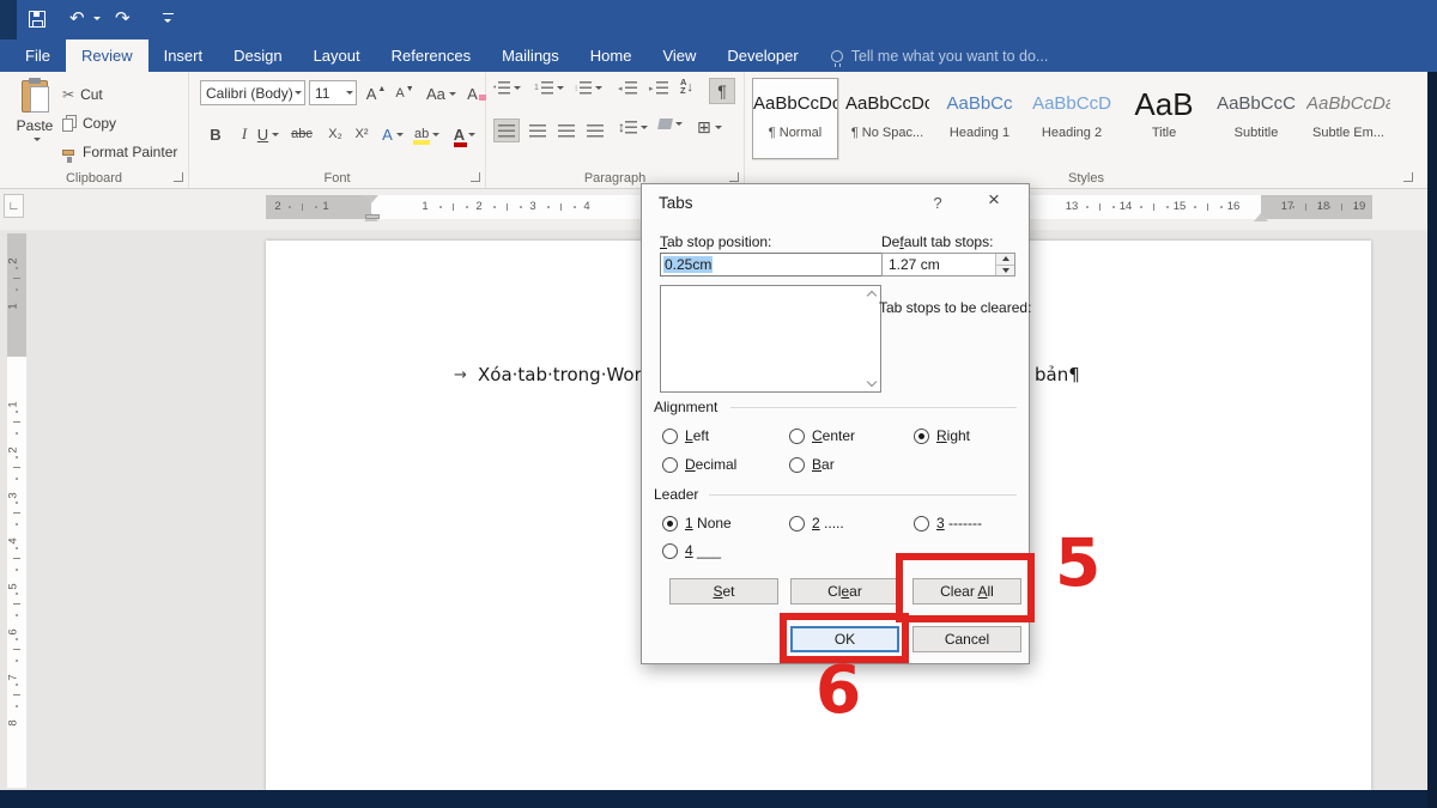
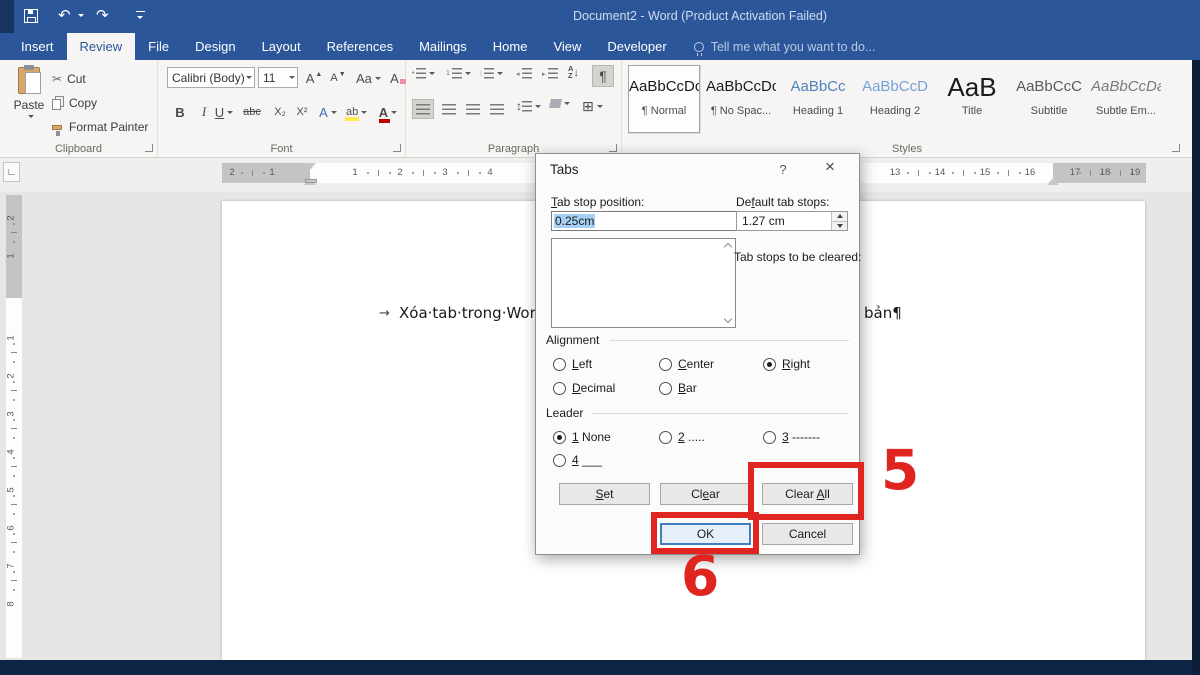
  ↶
  ↷
+ Document2 - Word (Product Activation Failed)
- File
+ Insert
  Review
- Insert
+ File
  Design
  Layout
  References
  Mailings
  Home
  View
  Developer
  Tell me what you want to do...
  Paste
  ✂
  Cut
  Copy
  Format Painter
  Clipboard
  Calibri (Body)
  11
  A
  A
  Aa
  A
  B
  I
  U
  abc
  X₂
  X²
  A
  ab
  A
  Font
  A
  Z
  ↓
  ¶
  ↕
  ⊞
  Paragraph
  AaBbCcDc
  ¶ Normal
  AaBbCcDc
  ¶ No Spac...
  AaBbCc
  Heading 1
  AaBbCcD
  Heading 2
  AaB
  Title
  AaBbCcC
  Subtitle
  AaBbCcD
  Subtle Em...
  Styles
  ∟
  2
  1
  1
  2
  3
  4
  13
  14
  15
  16
  17
  18
  19
  →
  Xóa·tab·trong·Wor
  bản¶
  Tabs
  ?
  ×
  Tab stop position:
  0.25cm
  Default tab stops:
  1.27 cm
  Tab stops to be cleared:
  Alignment
  Leader
  Set
  Clear
  Clear All
  OK
  Cancel
  Left
  Center
  Right
  Decimal
  Bar
  1 None
  2 .....
  3 -------
  4 ___
  5
  6
